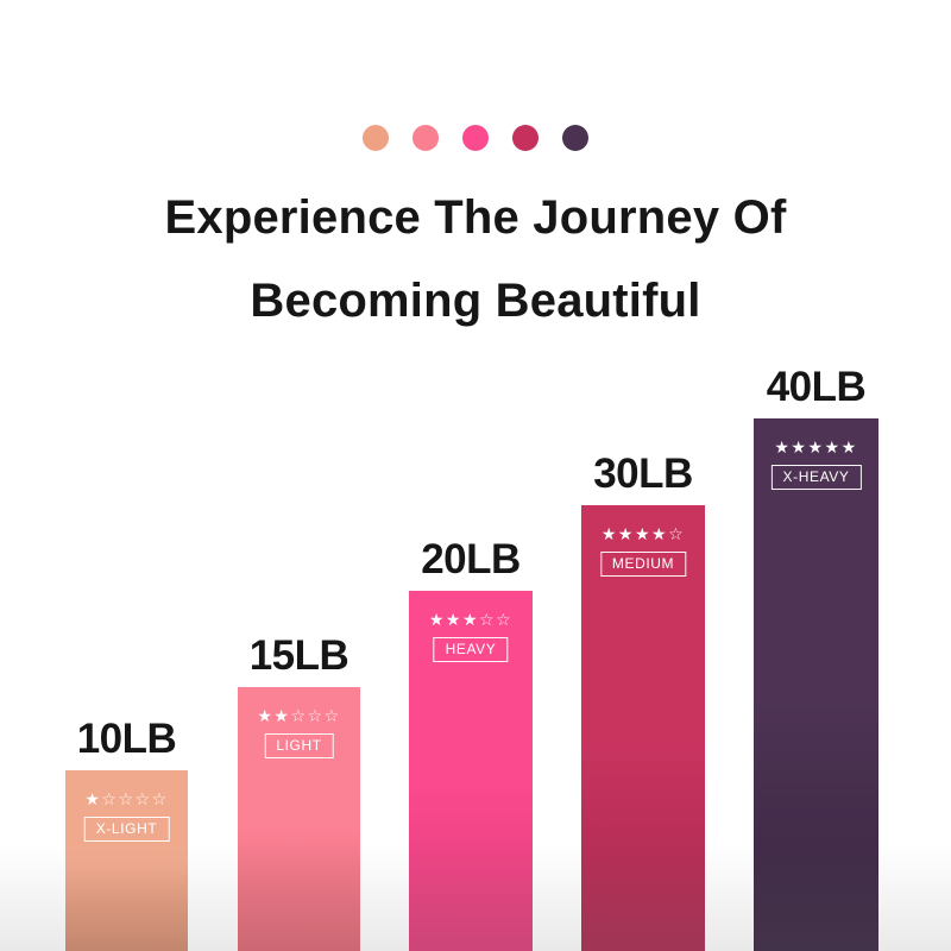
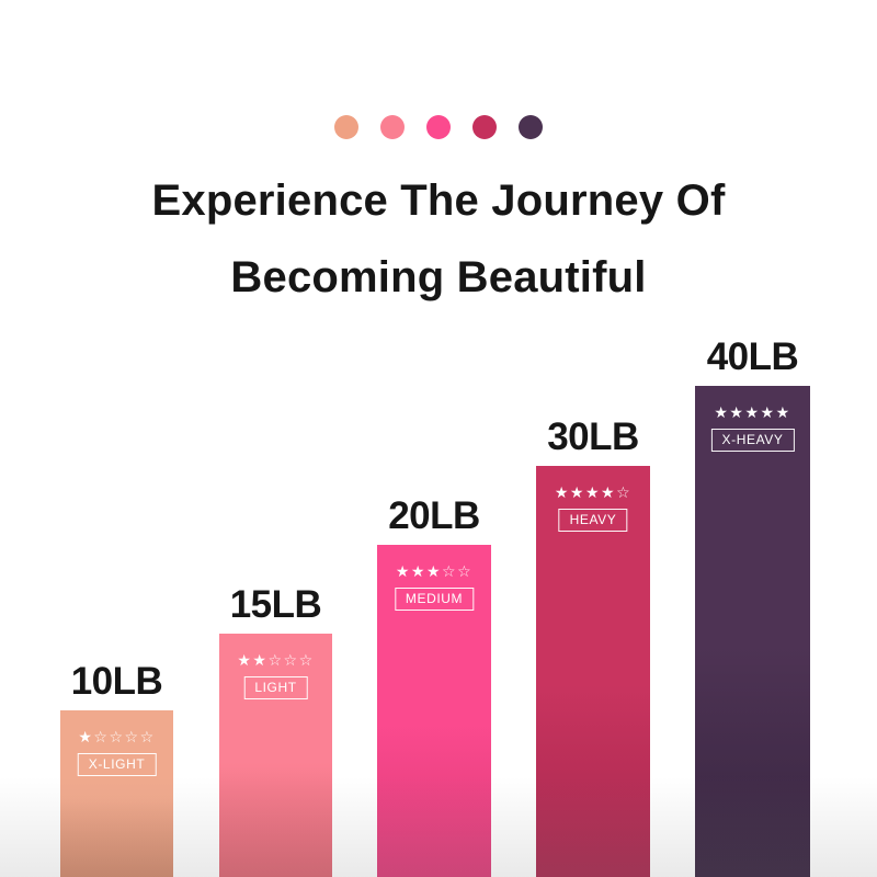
  Experience The Journey Of
  Becoming Beautiful
  ★☆☆☆☆
  X-LIGHT
  10LB
  ★★☆☆☆
  LIGHT
  15LB
  ★★★☆☆
- HEAVY
+ MEDIUM
  20LB
  ★★★★☆
- MEDIUM
+ HEAVY
  30LB
  ★★★★★
  X-HEAVY
  40LB
